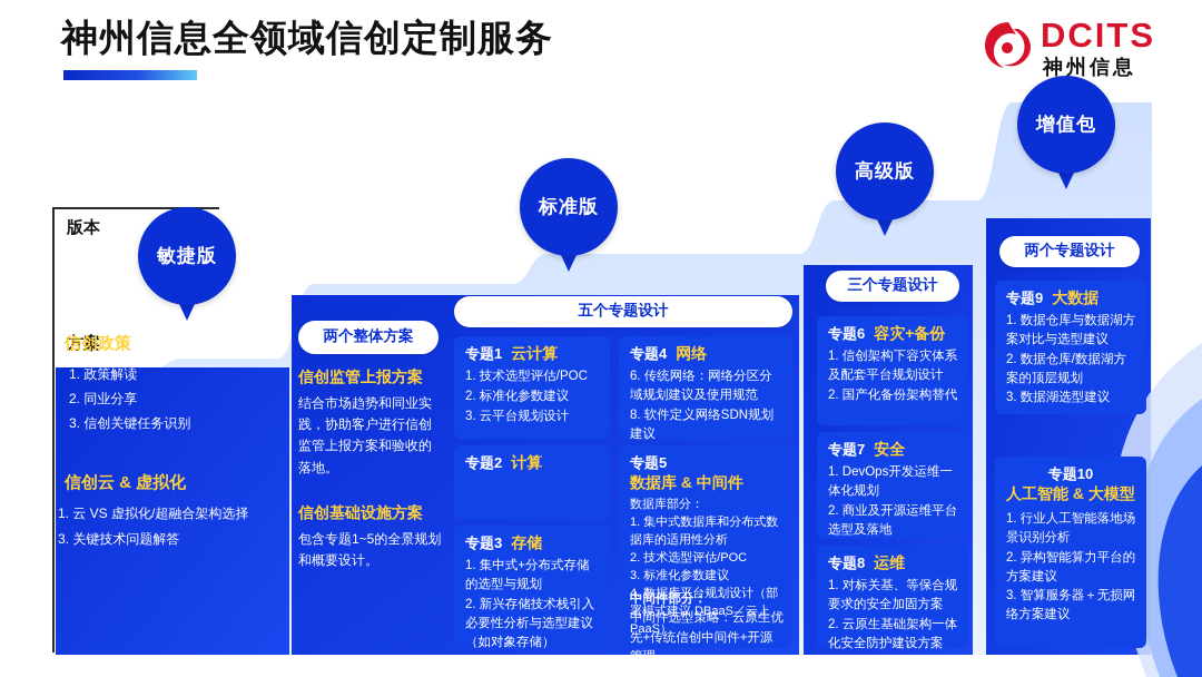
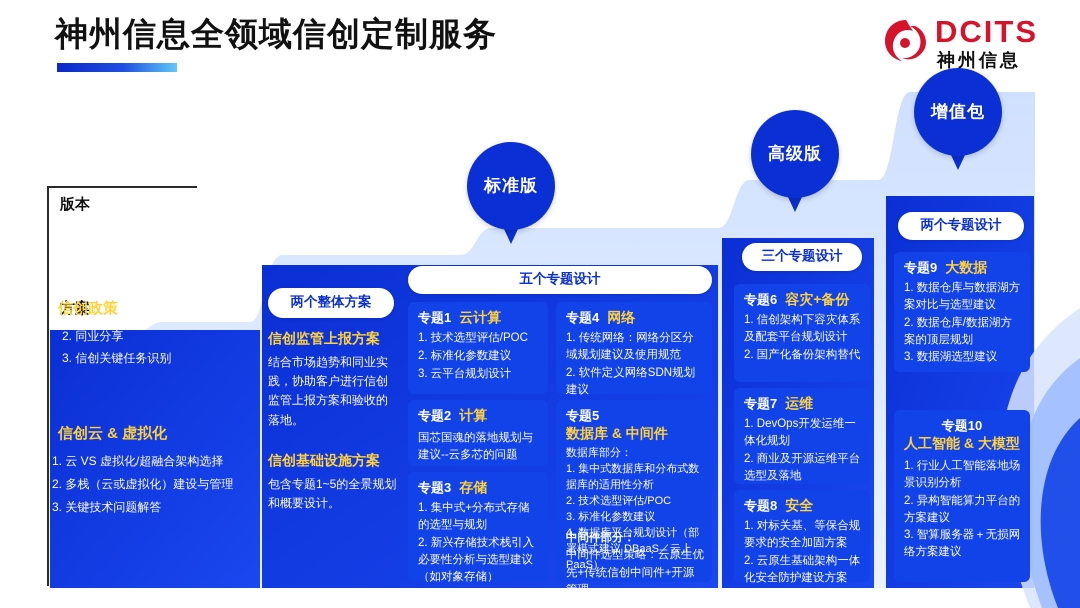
  神州信息全领域信创定制服务
  DCITS
  神州信息
  版本
  方案
- 敏捷版
  标准版
  高级版
  增值包
  信创政策
- 1. 政策解读
  2. 同业分享
  3. 信创关键任务识别
  信创云 & 虚拟化
  1. 云 VS 虚拟化/超融合架构选择
+ 2. 多栈（云或虚拟化）建设与管理
  3. 关键技术问题解答
  两个整体方案
  信创监管上报方案
  结合市场趋势和同业实践，协助客户进行信创监管上报方案和验收的落地。
  信创基础设施方案
  包含专题1~5的全景规划和概要设计。
  五个专题设计
  专题1
  云计算
  1. 技术选型评估/POC
  2. 标准化参数建议
  3. 云平台规划设计
  专题4
  网络
- 6. 传统网络：网络分区分域规划建议及使用规范
+ 1. 传统网络：网络分区分域规划建议及使用规范
- 8. 软件定义网络SDN规划建议
+ 2. 软件定义网络SDN规划建议
  专题2
  计算
+ 国芯国魂的落地规划与建议--云多芯的问题
  专题5
  数据库 & 中间件
  数据库部分：
  1. 集中式数据库和分布式数据库的适用性分析
  2. 技术选型评估/POC
  3. 标准化参数建议
  4. 数据库平台规划设计（部署模式建议 DBaaS／云上PaaS）
  中间件部分：
  中间件选型策略：云原生优先+传统信创中间件+开源管理
  专题3
  存储
  1. 集中式+分布式存储的选型与规划
  2. 新兴存储技术栈引入必要性分析与选型建议（如对象存储）
  三个专题设计
  专题6
  容灾+备份
  1. 信创架构下容灾体系及配套平台规划设计
  2. 国产化备份架构替代
  专题7
- 安全
+ 运维
  1. DevOps开发运维一体化规划
  2. 商业及开源运维平台选型及落地
  专题8
- 运维
+ 安全
  1. 对标关基、等保合规要求的安全加固方案
  2. 云原生基础架构一体化安全防护建设方案
  两个专题设计
  专题9
  大数据
  1. 数据仓库与数据湖方案对比与选型建议
  2. 数据仓库/数据湖方案的顶层规划
  3. 数据湖选型建议
  专题10
  人工智能 & 大模型
  1. 行业人工智能落地场景识别分析
  2. 异构智能算力平台的方案建议
  3. 智算服务器＋无损网络方案建议
